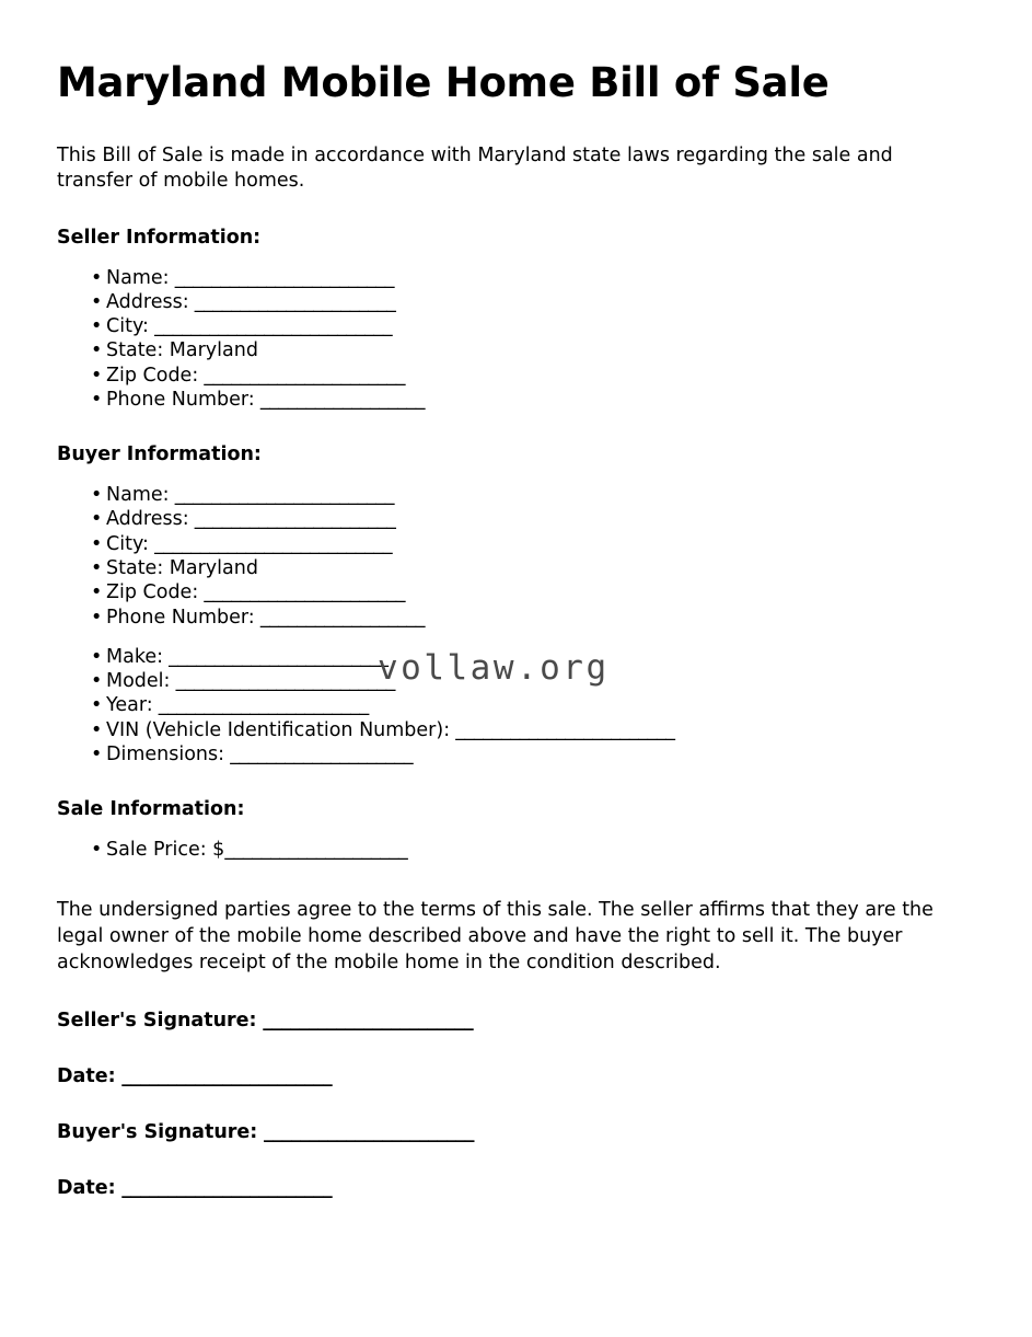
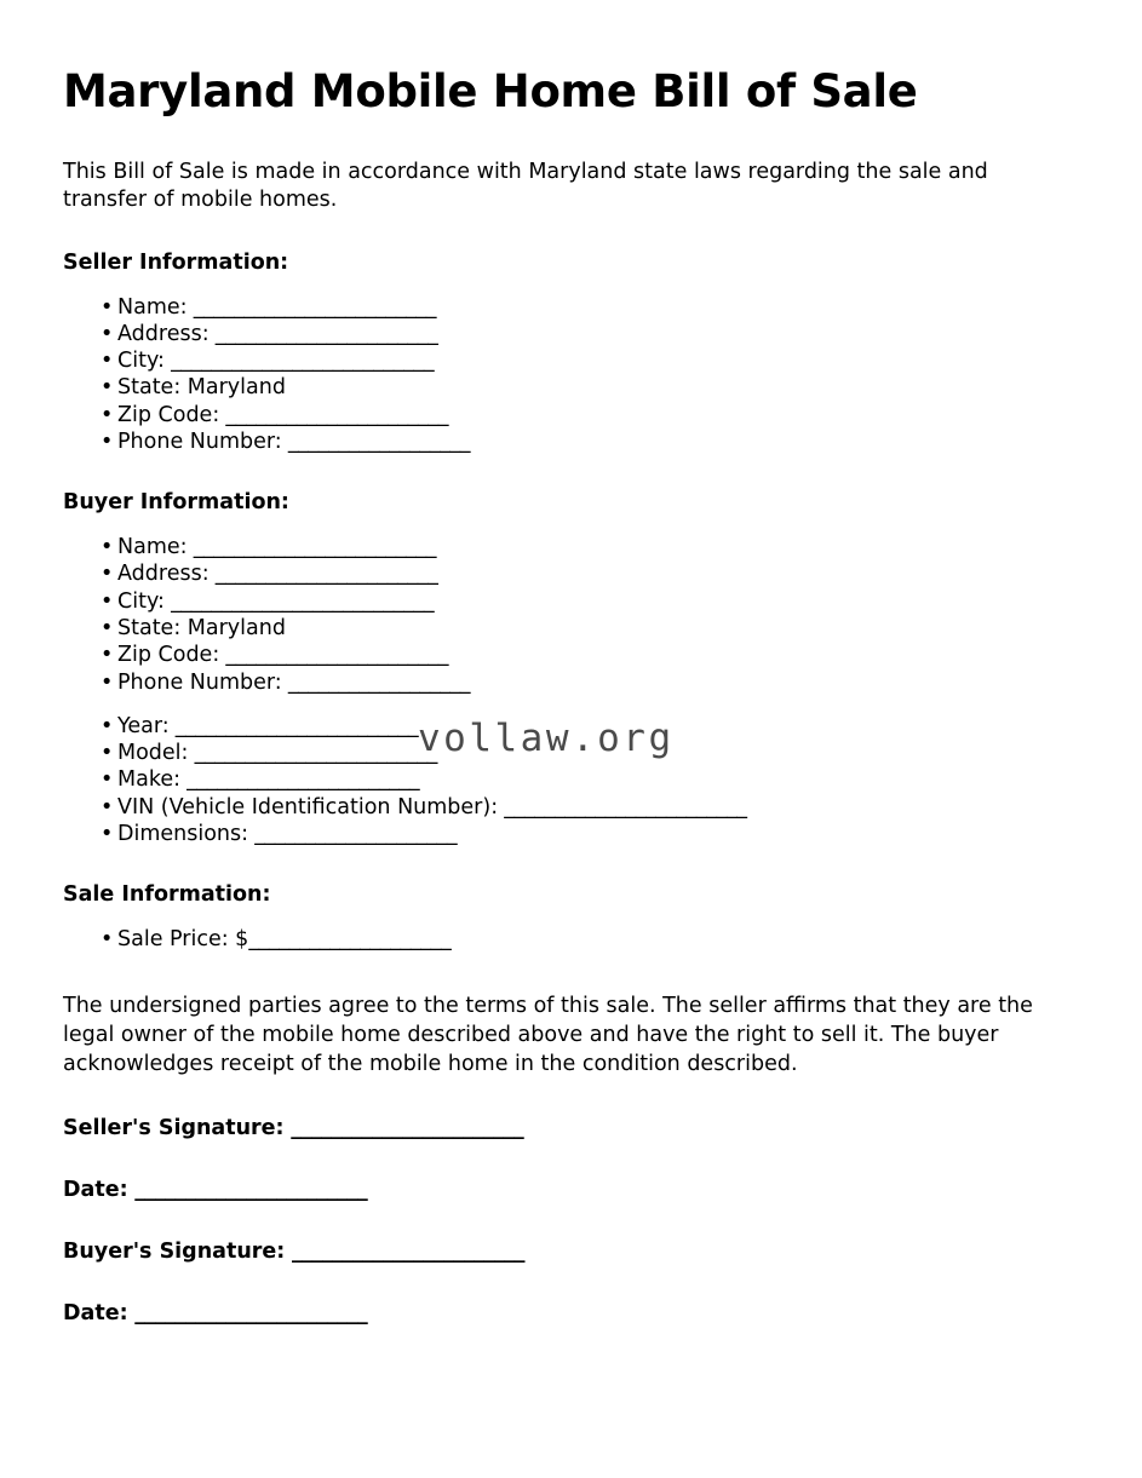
  Maryland Mobile Home Bill of Sale
  This Bill of Sale is made in accordance with Maryland state laws regarding the sale and transfer of mobile homes.
  Seller Information:
  Name: ________________________
  Address: ______________________
  City: __________________________
  State: Maryland
  Zip Code: ______________________
  Phone Number: __________________
  Buyer Information:
  Name: ________________________
  Address: ______________________
  City: __________________________
  State: Maryland
  Zip Code: ______________________
  Phone Number: __________________
- Make: ________________________
+ Year: ________________________
  Model: ________________________
- Year: _______________________
+ Make: _______________________
  VIN (Vehicle Identification Number): ________________________
  Dimensions: ____________________
  Sale Information:
  Sale Price: $____________________
  The undersigned parties agree to the terms of this sale. The seller affirms that they are the legal owner of the mobile home described above and have the right to sell it. The buyer acknowledges receipt of the mobile home in the condition described.
  Seller's Signature: _______________________
  Date: _______________________
  Buyer's Signature: _______________________
  Date: _______________________
  vollaw.org
